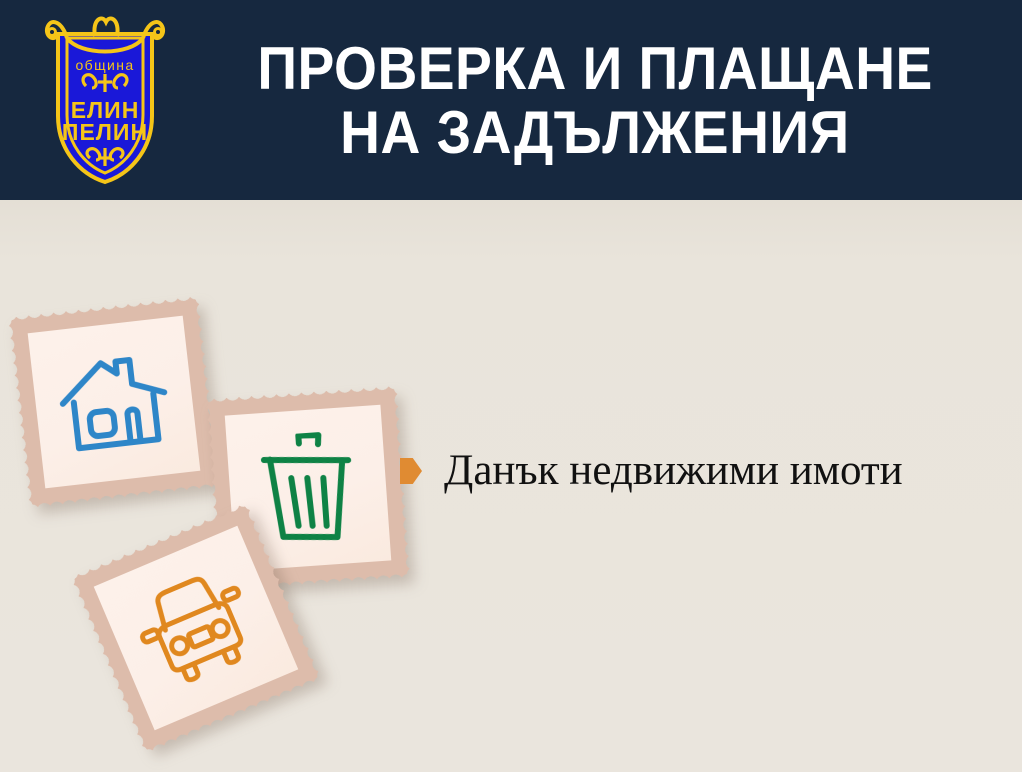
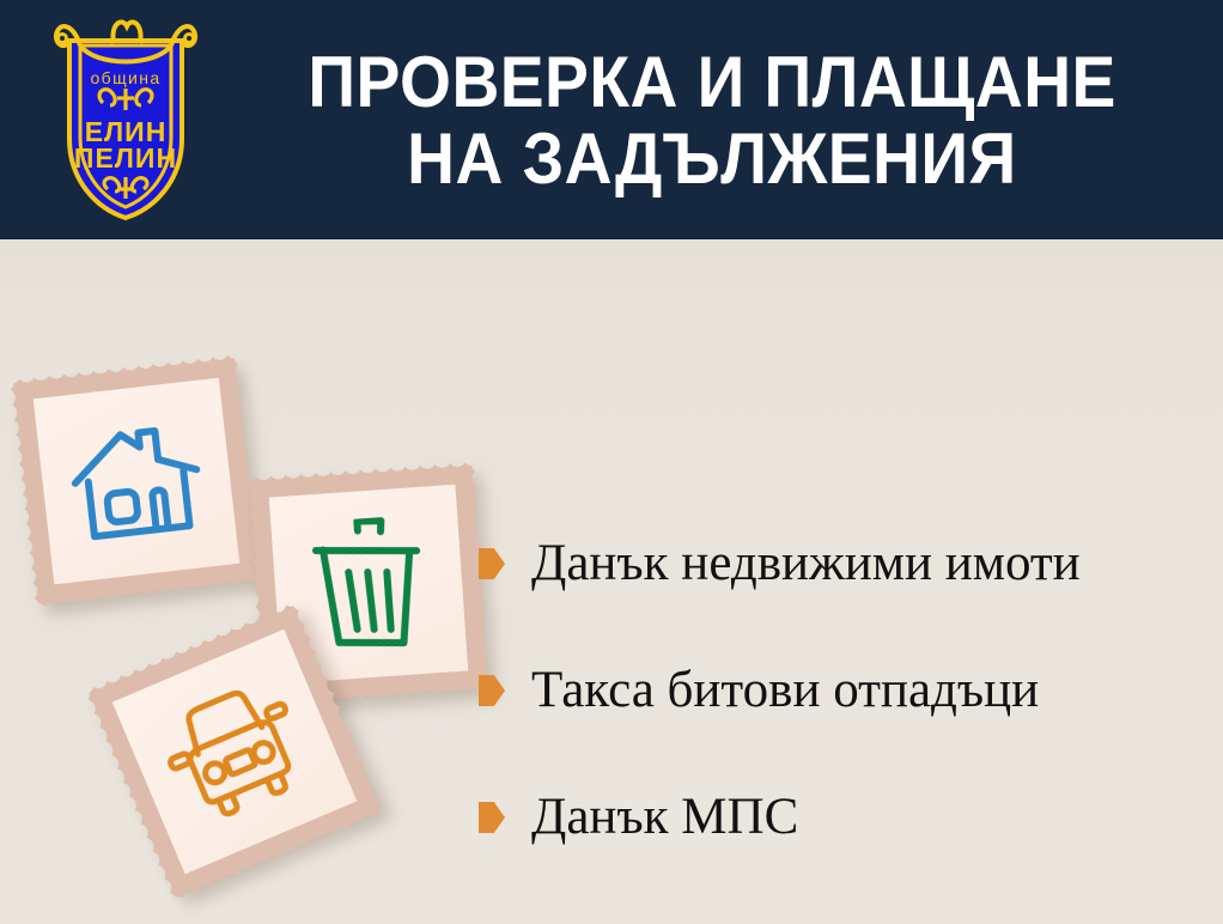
  община
  ЕЛИН
  ПЕЛИН
  ПРОВЕРКА И ПЛАЩАНЕ
  НА ЗАДЪЛЖЕНИЯ
  Данък недвижими имоти
+ Такса битови отпадъци
+ Данък МПС
